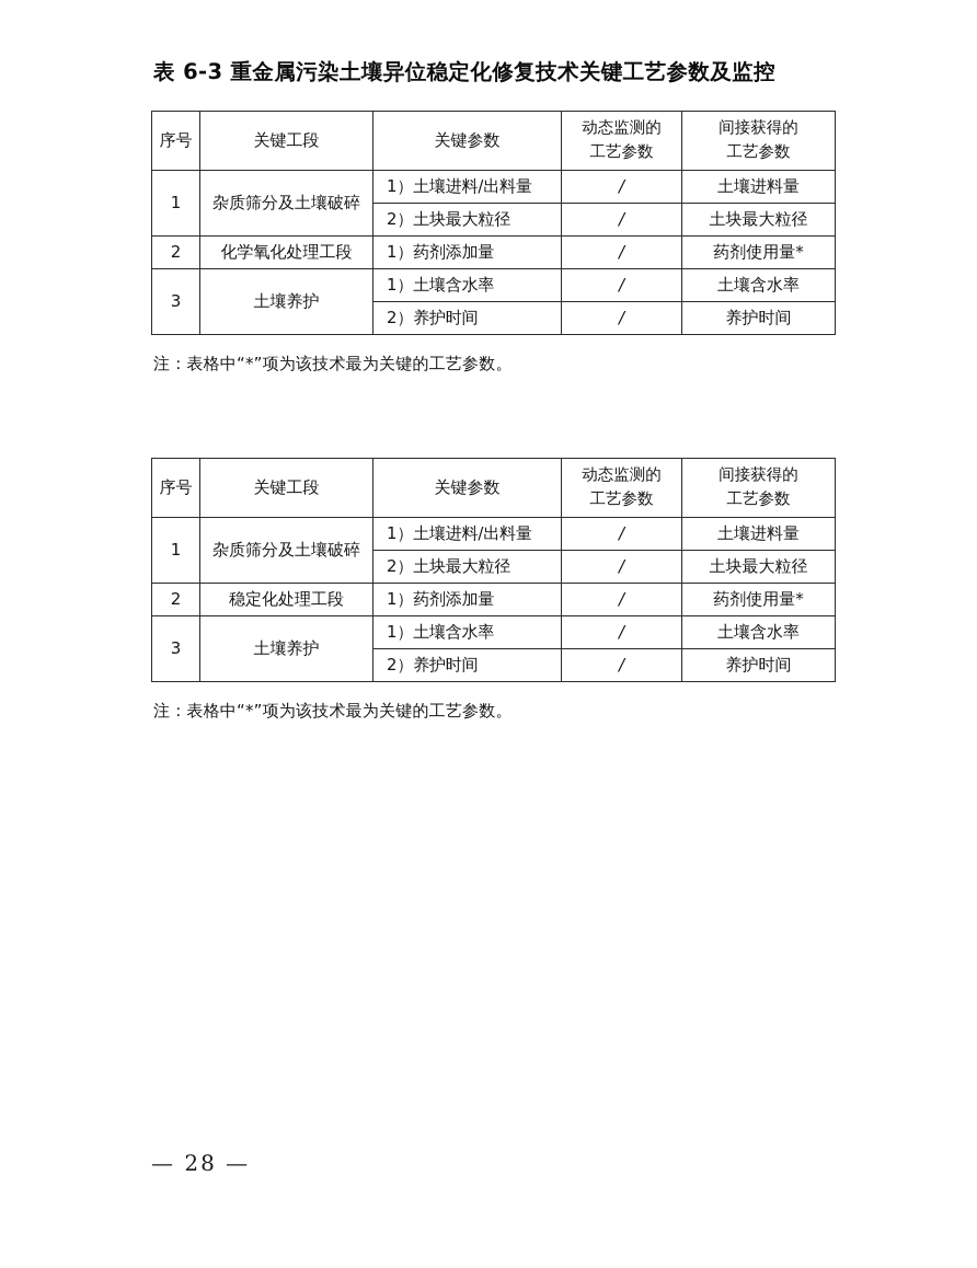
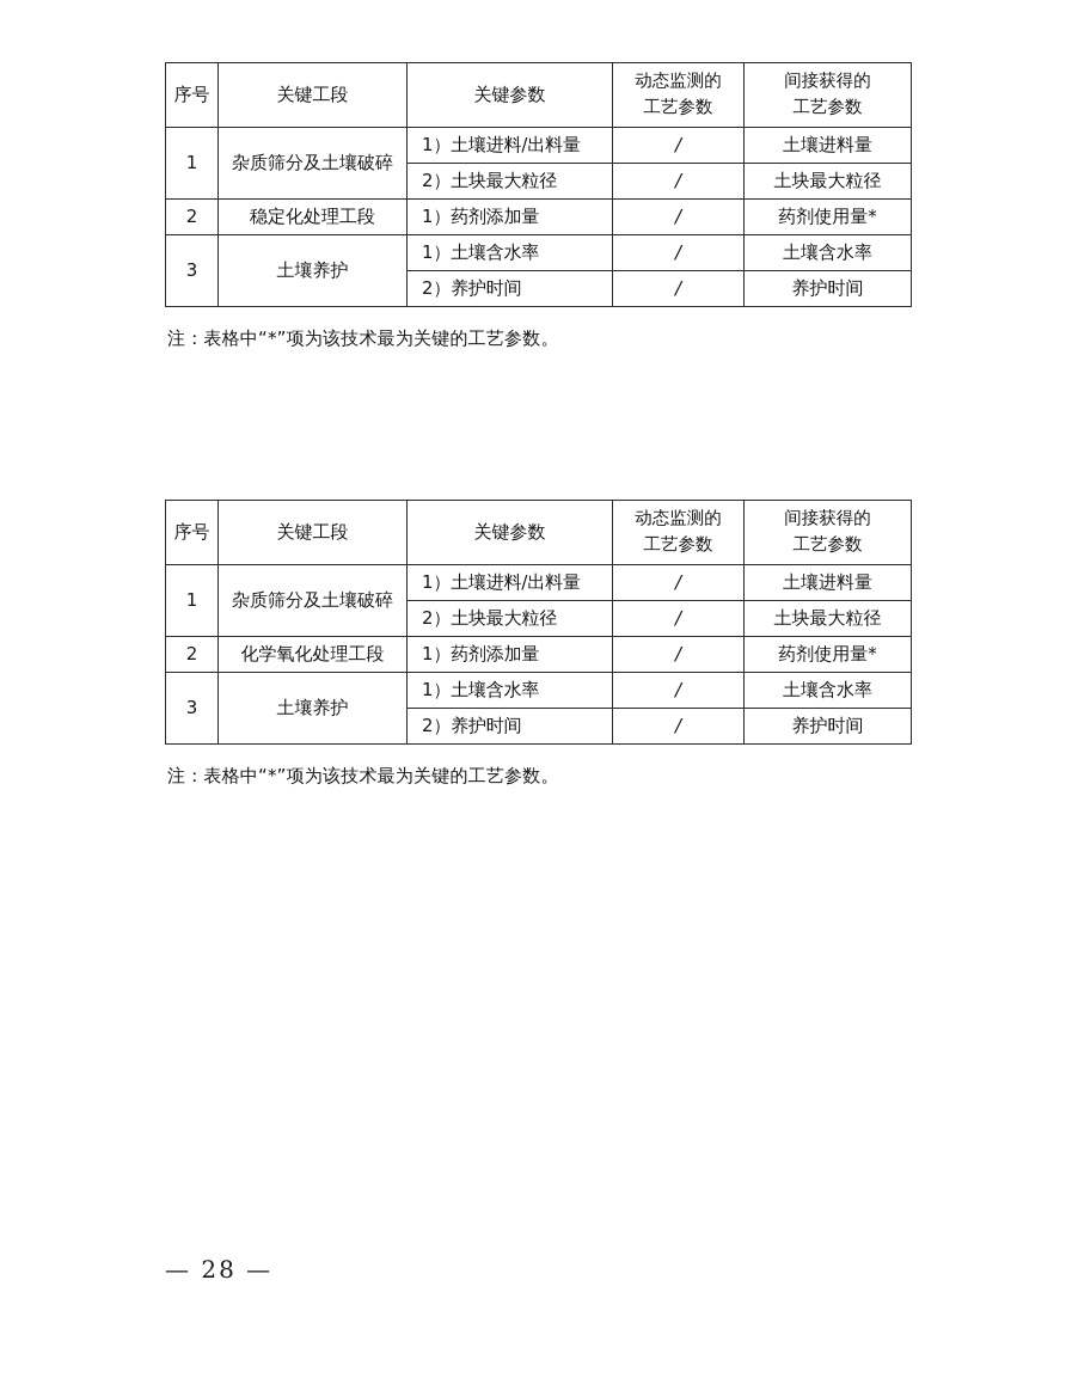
- 表 6-3 重金属污染土壤异位稳定化修复技术关键工艺参数及监控
  序号	关键工段	关键参数	动态监测的 工艺参数	间接获得的 工艺参数
  1	杂质筛分及土壤破碎	1）土壤进料/出料量	/	土壤进料量
  2）土块最大粒径	/	土块最大粒径
- 2	化学氧化处理工段	1）药剂添加量	/	药剂使用量*
+ 2	稳定化处理工段	1）药剂添加量	/	药剂使用量*
  3	土壤养护	1）土壤含水率	/	土壤含水率
  2）养护时间	/	养护时间
  注：表格中“*”项为该技术最为关键的工艺参数。
  序号	关键工段	关键参数	动态监测的 工艺参数	间接获得的 工艺参数
  1	杂质筛分及土壤破碎	1）土壤进料/出料量	/	土壤进料量
  2）土块最大粒径	/	土块最大粒径
- 2	稳定化处理工段	1）药剂添加量	/	药剂使用量*
+ 2	化学氧化处理工段	1）药剂添加量	/	药剂使用量*
  3	土壤养护	1）土壤含水率	/	土壤含水率
  2）养护时间	/	养护时间
  注：表格中“*”项为该技术最为关键的工艺参数。
  — 28 —
